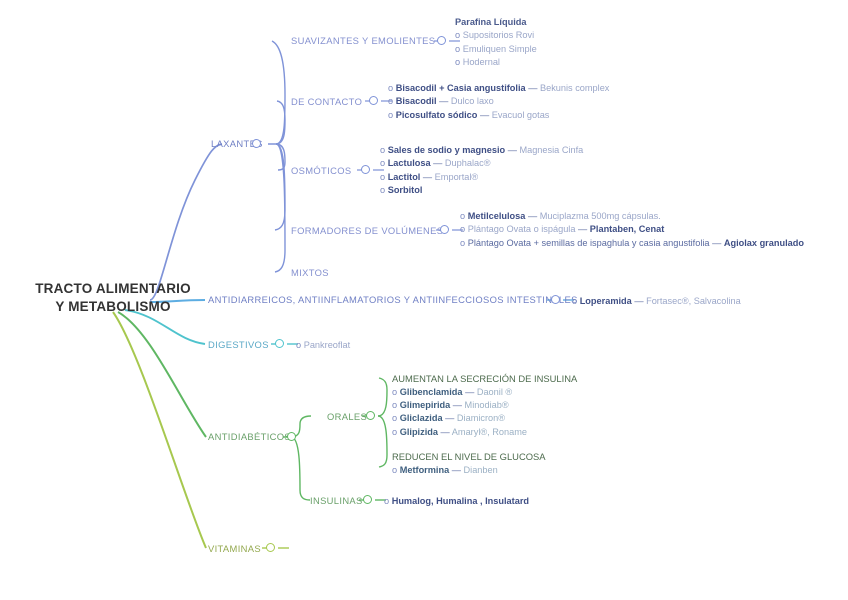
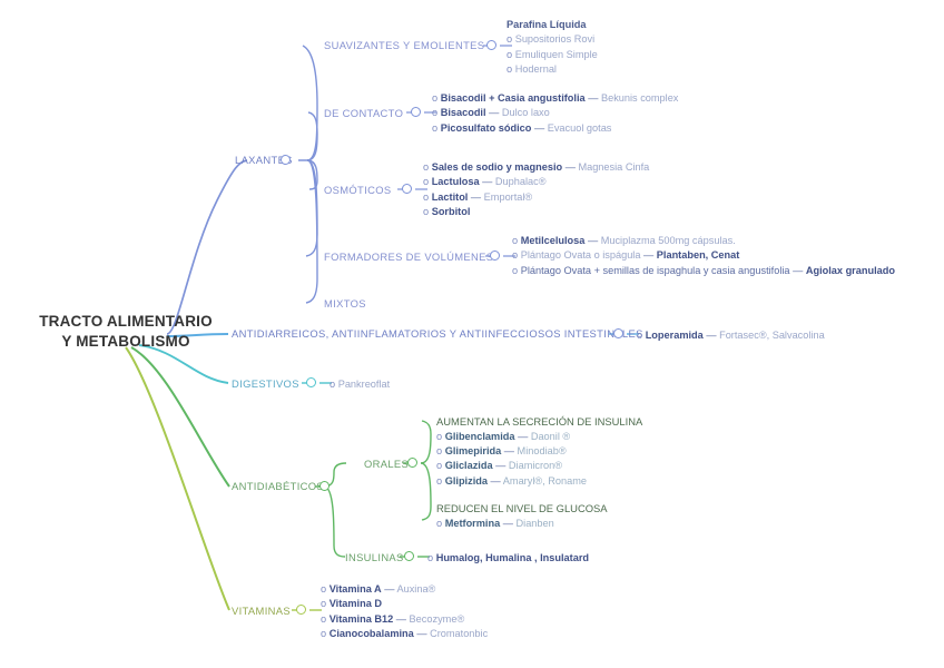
  TRACTO ALIMENTARIO
  Y METABOLISMO
  LAXANT
  SUAVIZANTES Y EMOLIENTES
  Parafina Líquida
  o Supositorios Rovi
  o Emuliquen Simple
  o Hodernal
  DE CONTACTO
  o Bisacodil + Casia angustifolia — Bekunis complex
  o Bisacodil — Dulco laxo
  o Picosulfato sódico — Evacuol gotas
  OSMÓTICOS
  o Sales de sodio y magnesio — Magnesia Cinfa
  o Lactulosa — Duphalac®
  o Lactitol — Emportal®
  o Sorbitol
  FORMADORES DE VOLÚMENE
  o Metilcelulosa — Muciplazma 500mg cápsulas.
  o Plántago Ovata o ispágula — Plantaben, Cenat
  o Plántago Ovata + semillas de ispaghula y casia angustifolia — Agiolax granulado
  MIXTOS
  ANTIDIARREICOS, ANTIINFLAMATORIOS Y ANTIINFECCIOSOS INTESTINLES
  o Loperamida — Fortasec®, Salvacolina
  DIGESTIVOS
  o Pankreoflat
  ANTIDIABÉTICO
  ORALES
  AUMENTAN LA SECRECIÓN DE INSULINA
  o Glibenclamida — Daonil ®
  o Glimepirida — Minodiab®
  o Gliclazida — Diamicron®
  o Glipizida — Amaryl®, Roname
  REDUCEN EL NIVEL DE GLUCOSA
  o Metformina — Dianben
  INSULINAS
  o Humalog, Humalina , Insulatard
  VITAMINAS
+ o Vitamina A — Auxina®
+ o Vitamina D
+ o Vitamina B12 — Becozyme®
+ o Cianocobalamina — Cromatonbic
